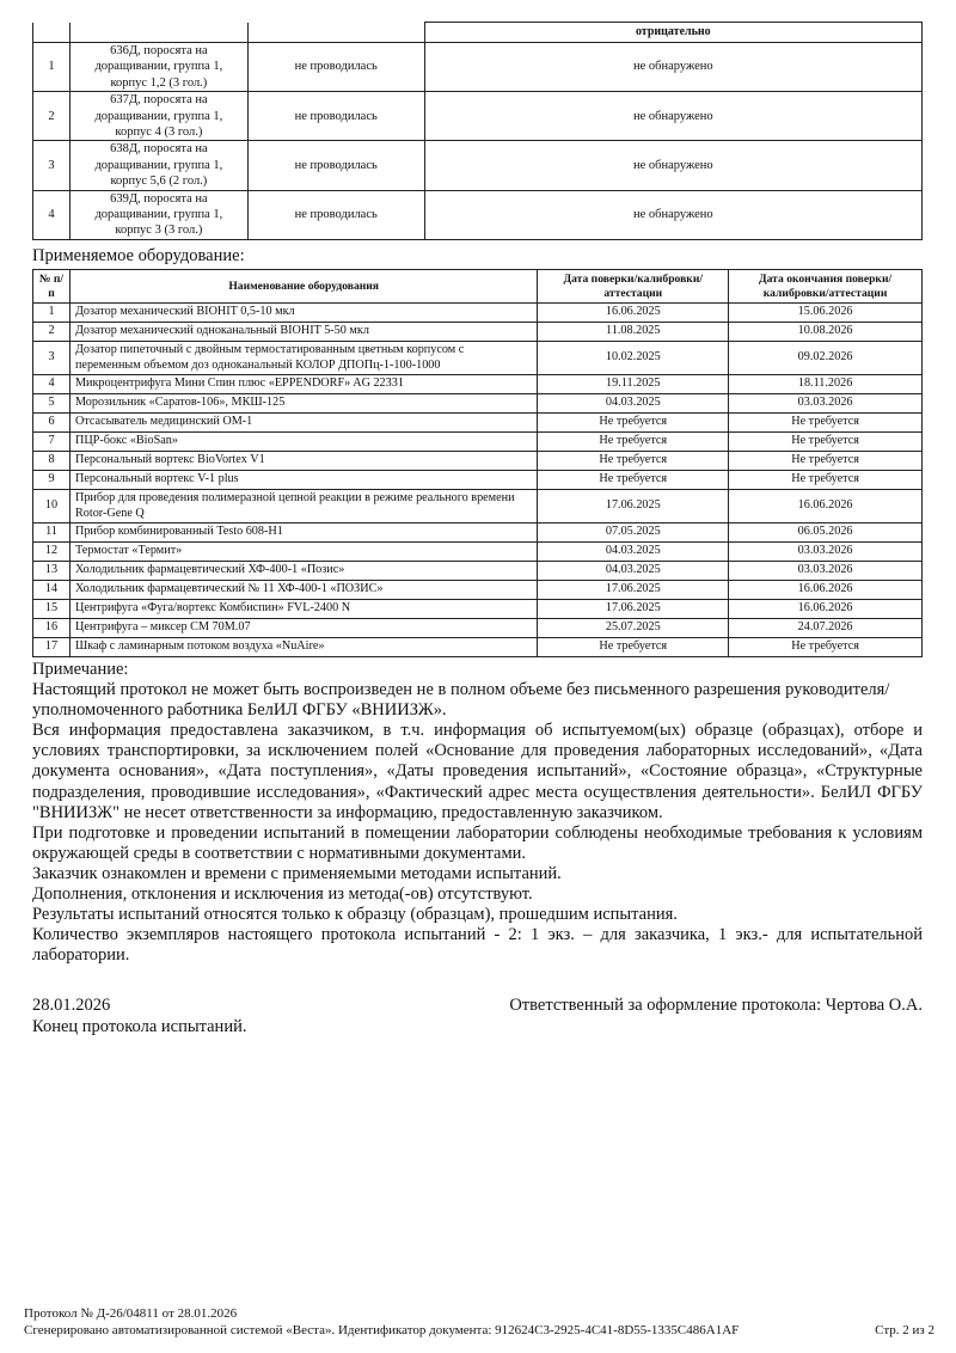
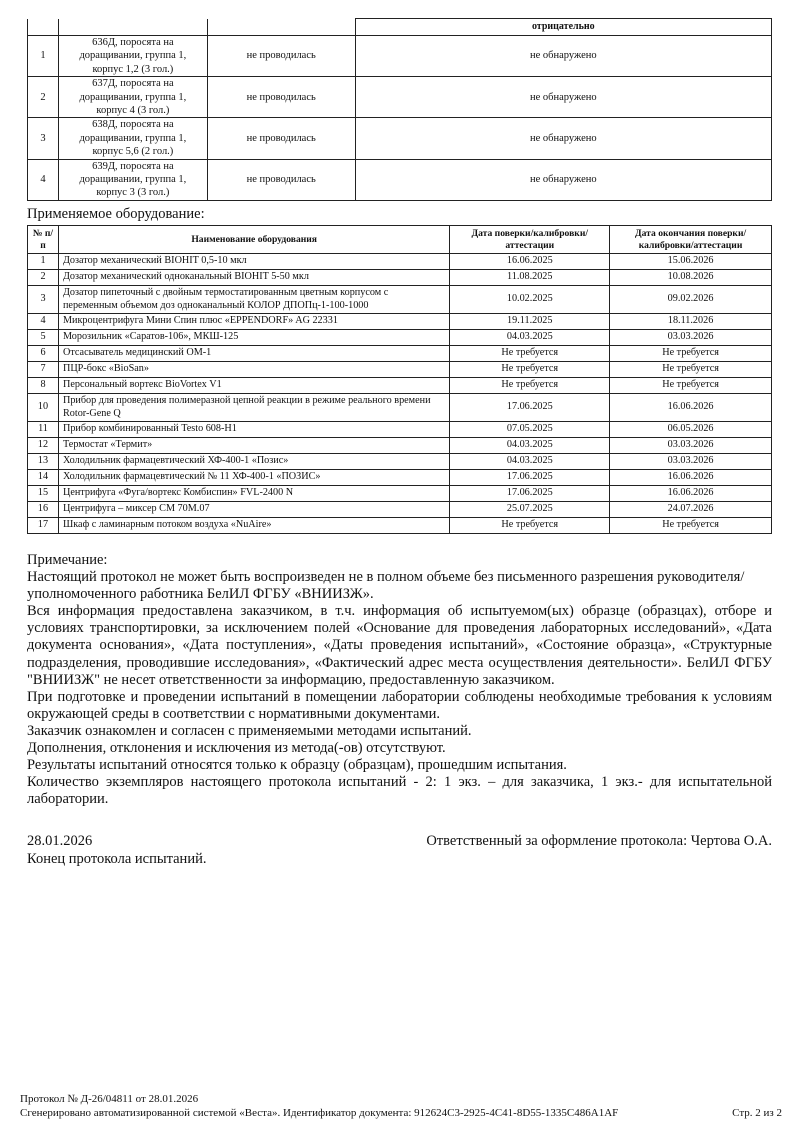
  			отрицательно
  1	636Д, поросята на доращивании, группа 1, корпус 1,2 (3 гол.)	не проводилась	не обнаружено
  2	637Д, поросята на доращивании, группа 1, корпус 4 (3 гол.)	не проводилась	не обнаружено
  3	638Д, поросята на доращивании, группа 1, корпус 5,6 (2 гол.)	не проводилась	не обнаружено
  4	639Д, поросята на доращивании, группа 1, корпус 3 (3 гол.)	не проводилась	не обнаружено
  Применяемое оборудование:
  № п/п	Наименование оборудования	Дата поверки/калибровки/аттестации	Дата окончания поверки/калибровки/аттестации
  1	Дозатор механический BIOHIT 0,5-10 мкл	16.06.2025	15.06.2026
  2	Дозатор механический одноканальный BIOHIT 5-50 мкл	11.08.2025	10.08.2026
  3	Дозатор пипеточный с двойным термостатированным цветным корпусом с переменным объемом доз одноканальный КОЛОР ДПОПц-1-100-1000	10.02.2025	09.02.2026
  4	Микроцентрифуга Мини Спин плюс «EPPENDORF» AG 22331	19.11.2025	18.11.2026
  5	Морозильник «Саратов-106», МКШ-125	04.03.2025	03.03.2026
  6	Отсасыватель медицинский ОМ-1	Не требуется	Не требуется
  7	ПЦР-бокс «BioSan»	Не требуется	Не требуется
  8	Персональный вортекс BioVortex V1	Не требуется	Не требуется
- 9	Персональный вортекс V-1 plus	Не требуется	Не требуется
  10	Прибор для проведения полимеразной цепной реакции в режиме реального времени Rotor-Gene Q	17.06.2025	16.06.2026
  11	Прибор комбинированный Testo 608-H1	07.05.2025	06.05.2026
  12	Термостат «Термит»	04.03.2025	03.03.2026
  13	Холодильник фармацевтический ХФ-400-1 «Позис»	04.03.2025	03.03.2026
  14	Холодильник фармацевтический № 11 ХФ-400-1 «ПОЗИС»	17.06.2025	16.06.2026
  15	Центрифуга «Фуга/вортекс Комбиспин» FVL-2400 N	17.06.2025	16.06.2026
  16	Центрифуга – миксер CM 70M.07	25.07.2025	24.07.2026
  17	Шкаф с ламинарным потоком воздуха «NuAire»	Не требуется	Не требуется
  Примечание:
  Настоящий протокол не может быть воспроизведен не в полном объеме без письменного разрешения руководителя/уполномоченного работника БелИЛ ФГБУ «ВНИИЗЖ».
  Вся информация предоставлена заказчиком, в т.ч. информация об испытуемом(ых) образце (образцах), отборе и условиях транспортировки, за исключением полей «Основание для проведения лабораторных исследований», «Дата документа основания», «Дата поступления», «Даты проведения испытаний», «Состояние образца», «Структурные подразделения, проводившие исследования», «Фактический адрес места осуществления деятельности». БелИЛ ФГБУ "ВНИИЗЖ" не несет ответственности за информацию, предоставленную заказчиком.
  При подготовке и проведении испытаний в помещении лаборатории соблюдены необходимые требования к условиям окружающей среды в соответствии с нормативными документами.
- Заказчик ознакомлен и времени с применяемыми методами испытаний.
+ Заказчик ознакомлен и согласен с применяемыми методами испытаний.
  Дополнения, отклонения и исключения из метода(-ов) отсутствуют.
  Результаты испытаний относятся только к образцу (образцам), прошедшим испытания.
  Количество экземпляров настоящего протокола испытаний - 2: 1 экз. – для заказчика, 1 экз.- для испытательной лаборатории.
  28.01.2026
  Ответственный за оформление протокола: Чертова О.А.
  Конец протокола испытаний.
  Протокол № Д-26/04811 от 28.01.2026
  Сгенерировано автоматизированной системой «Веста». Идентификатор документа: 912624C3-2925-4C41-8D55-1335C486A1AF
  Стр. 2 из 2
